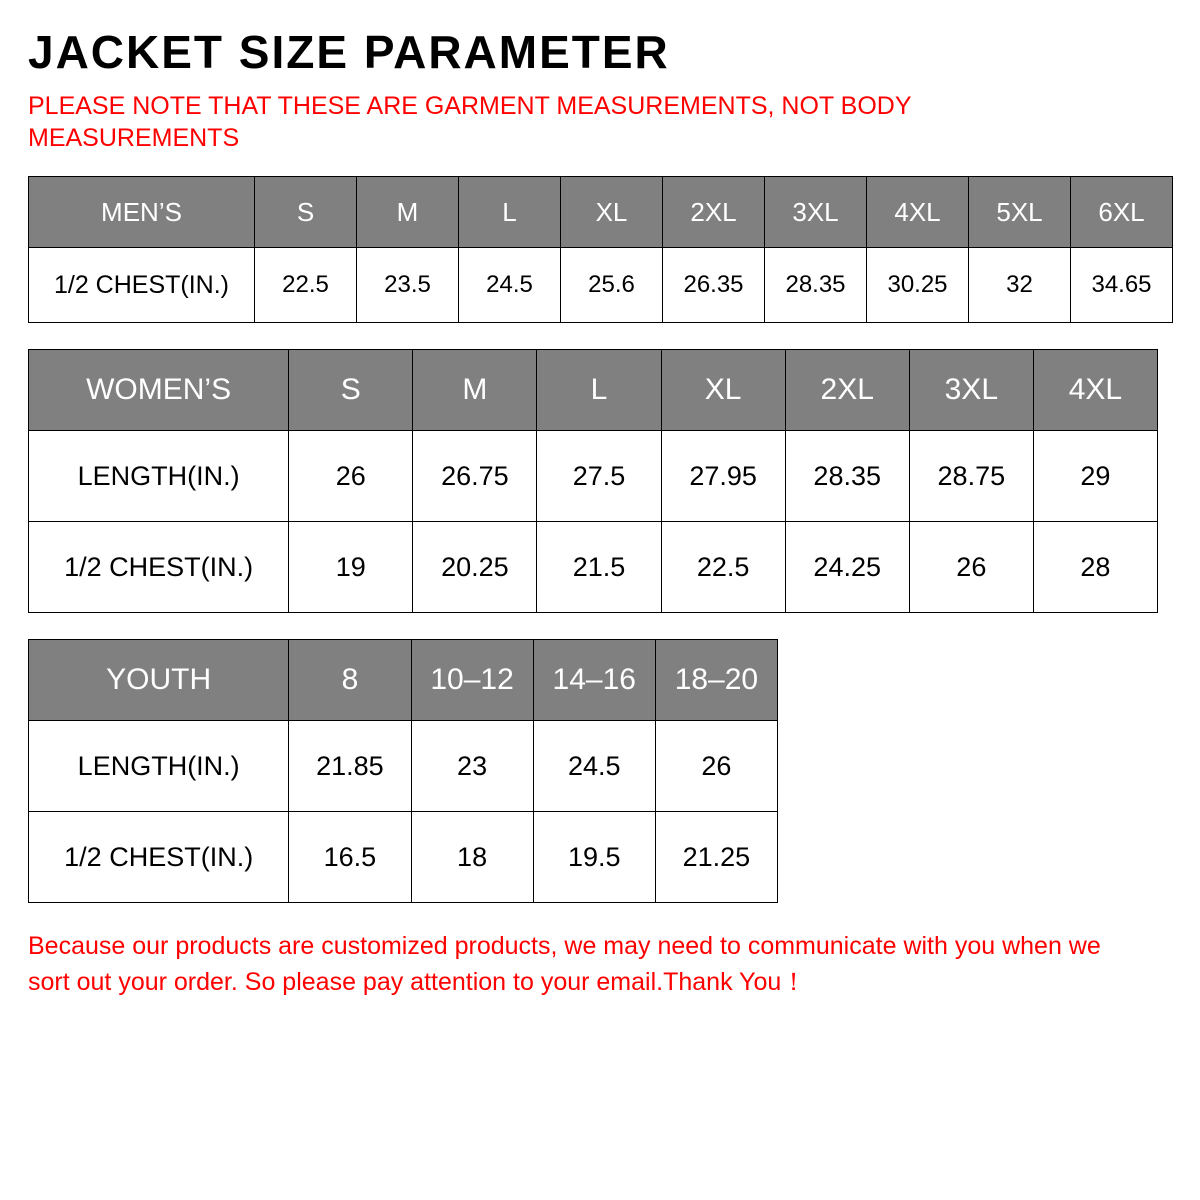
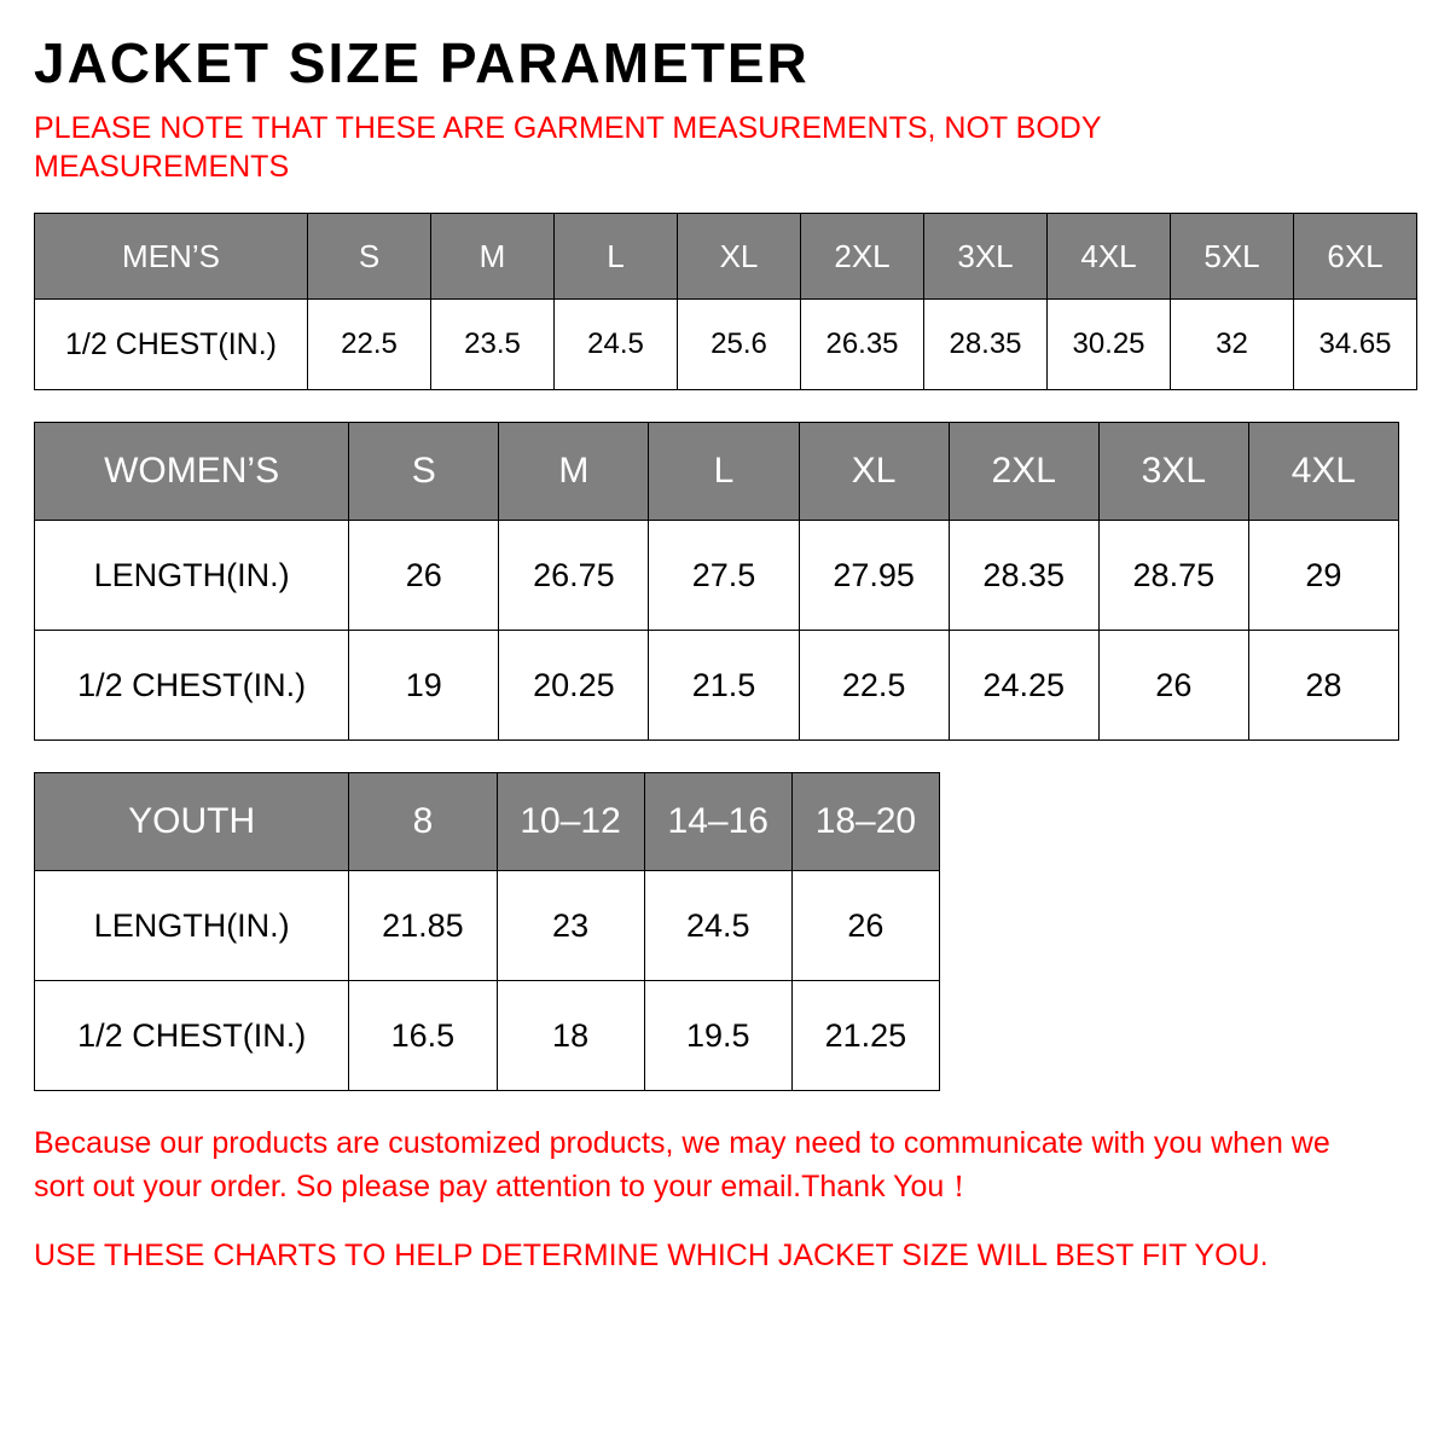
  JACKET SIZE PARAMETER
  PLEASE NOTE THAT THESE ARE GARMENT MEASUREMENTS, NOT BODY MEASUREMENTS
  MEN’S	S	M	L	XL	2XL	3XL	4XL	5XL	6XL
  1/2 CHEST(IN.)	22.5	23.5	24.5	25.6	26.35	28.35	30.25	32	34.65
  WOMEN’S	S	M	L	XL	2XL	3XL	4XL
  LENGTH(IN.)	26	26.75	27.5	27.95	28.35	28.75	29
  1/2 CHEST(IN.)	19	20.25	21.5	22.5	24.25	26	28
  YOUTH	8	10–12	14–16	18–20
  LENGTH(IN.)	21.85	23	24.5	26
  1/2 CHEST(IN.)	16.5	18	19.5	21.25
  Because our products are customized products, we may need to communicate with you when we sort out your order. So please pay attention to your email.Thank You！
+ USE THESE CHARTS TO HELP DETERMINE WHICH JACKET SIZE WILL BEST FIT YOU.
